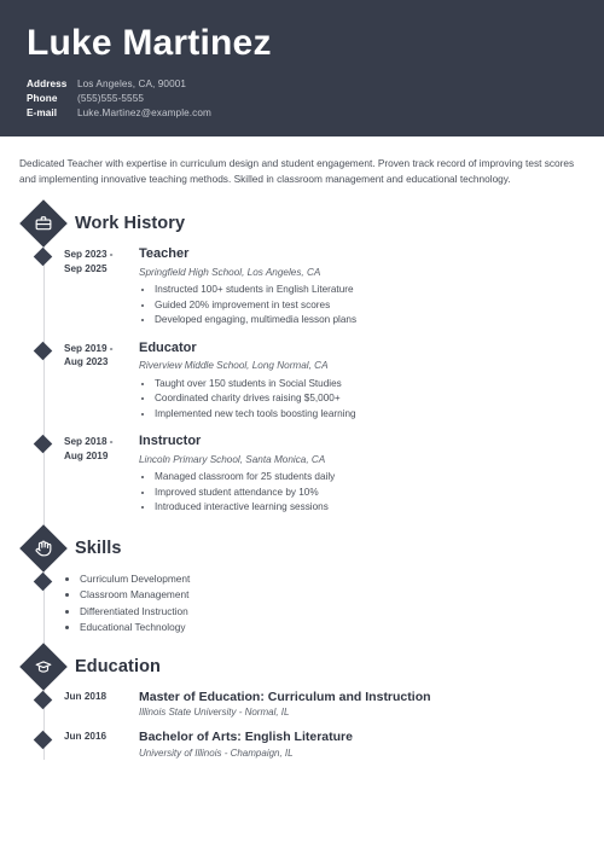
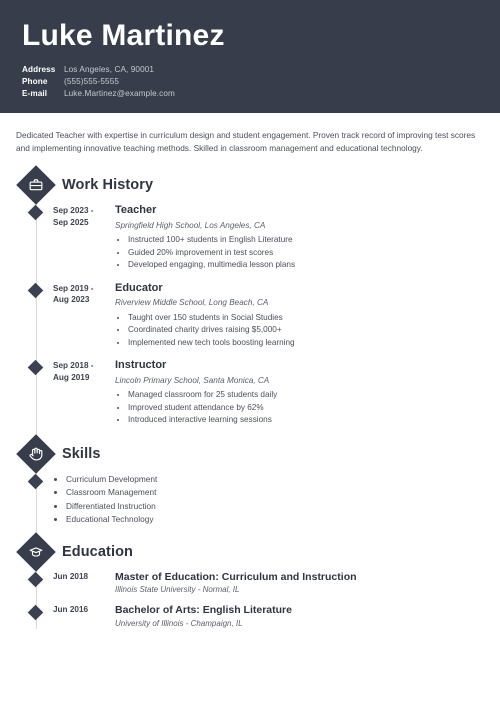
  Luke Martinez
  Address
  Los Angeles, CA, 90001
  Phone
  (555)555-5555
  E-mail
  Luke.Martinez@example.com
  Dedicated Teacher with expertise in curriculum design and student engagement. Proven track record of improving test scores and implementing innovative teaching methods. Skilled in classroom management and educational technology.
  Work History
  Sep 2023 -
  Sep 2025
  Teacher
  Springfield High School, Los Angeles, CA
  Instructed 100+ students in English Literature
  Guided 20% improvement in test scores
  Developed engaging, multimedia lesson plans
  Sep 2019 -
  Aug 2023
  Educator
- Riverview Middle School, Long Normal, CA
+ Riverview Middle School, Long Beach, CA
  Taught over 150 students in Social Studies
  Coordinated charity drives raising $5,000+
  Implemented new tech tools boosting learning
  Sep 2018 -
  Aug 2019
  Instructor
  Lincoln Primary School, Santa Monica, CA
  Managed classroom for 25 students daily
- Improved student attendance by 10%
+ Improved student attendance by 62%
  Introduced interactive learning sessions
  Skills
  Curriculum Development
  Classroom Management
  Differentiated Instruction
  Educational Technology
  Education
  Jun 2018
  Master of Education: Curriculum and Instruction
  Illinois State University - Normal, IL
  Jun 2016
  Bachelor of Arts: English Literature
  University of Illinois - Champaign, IL
